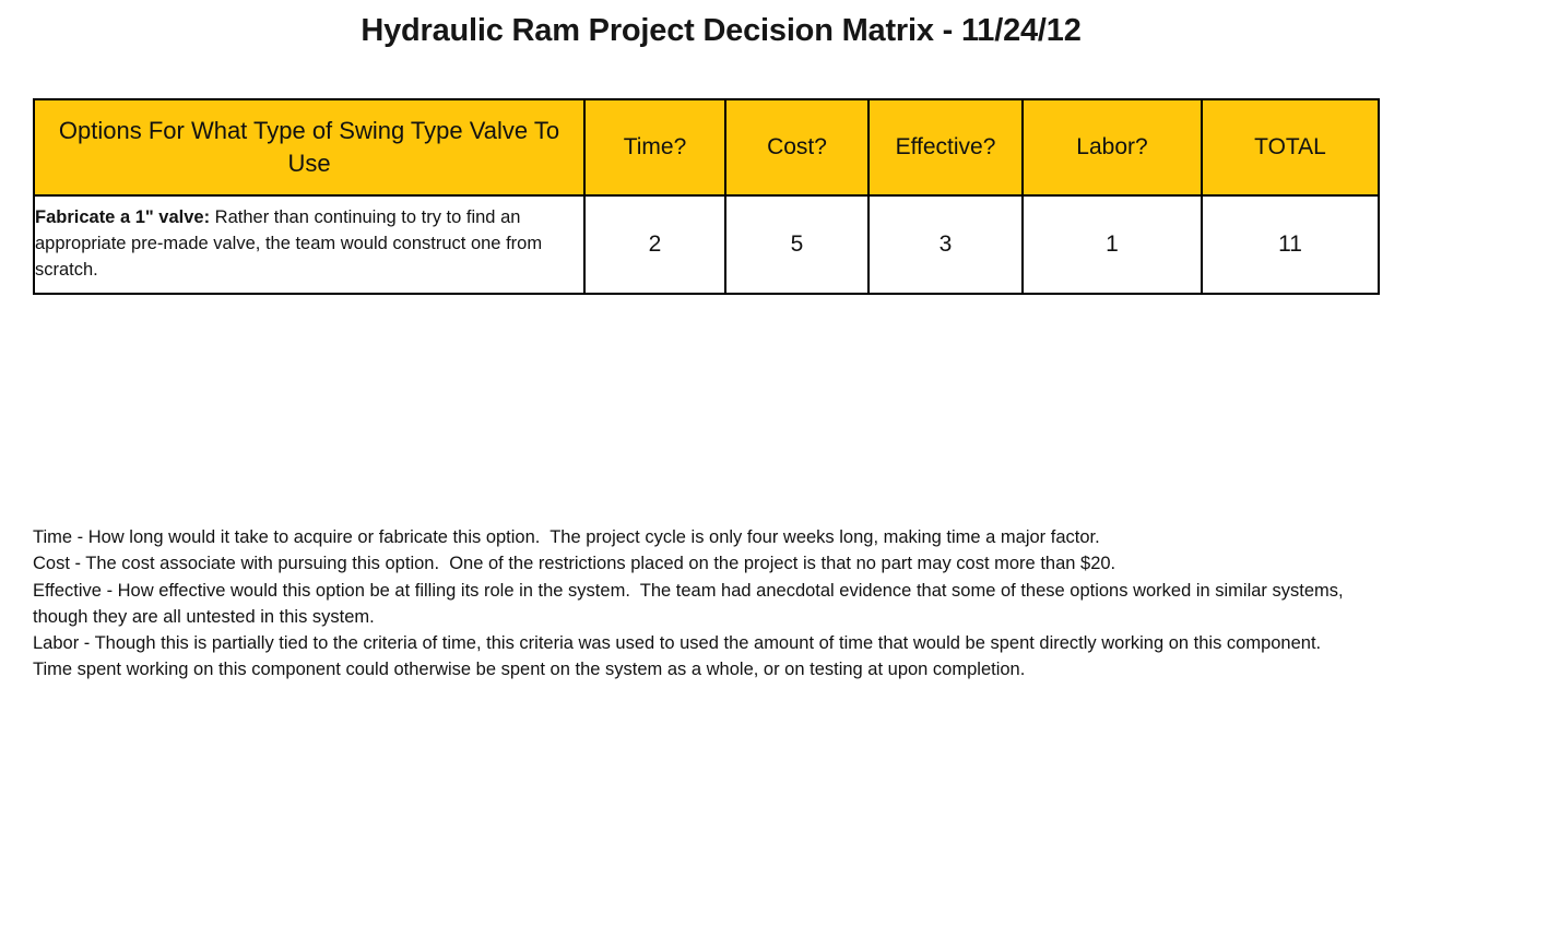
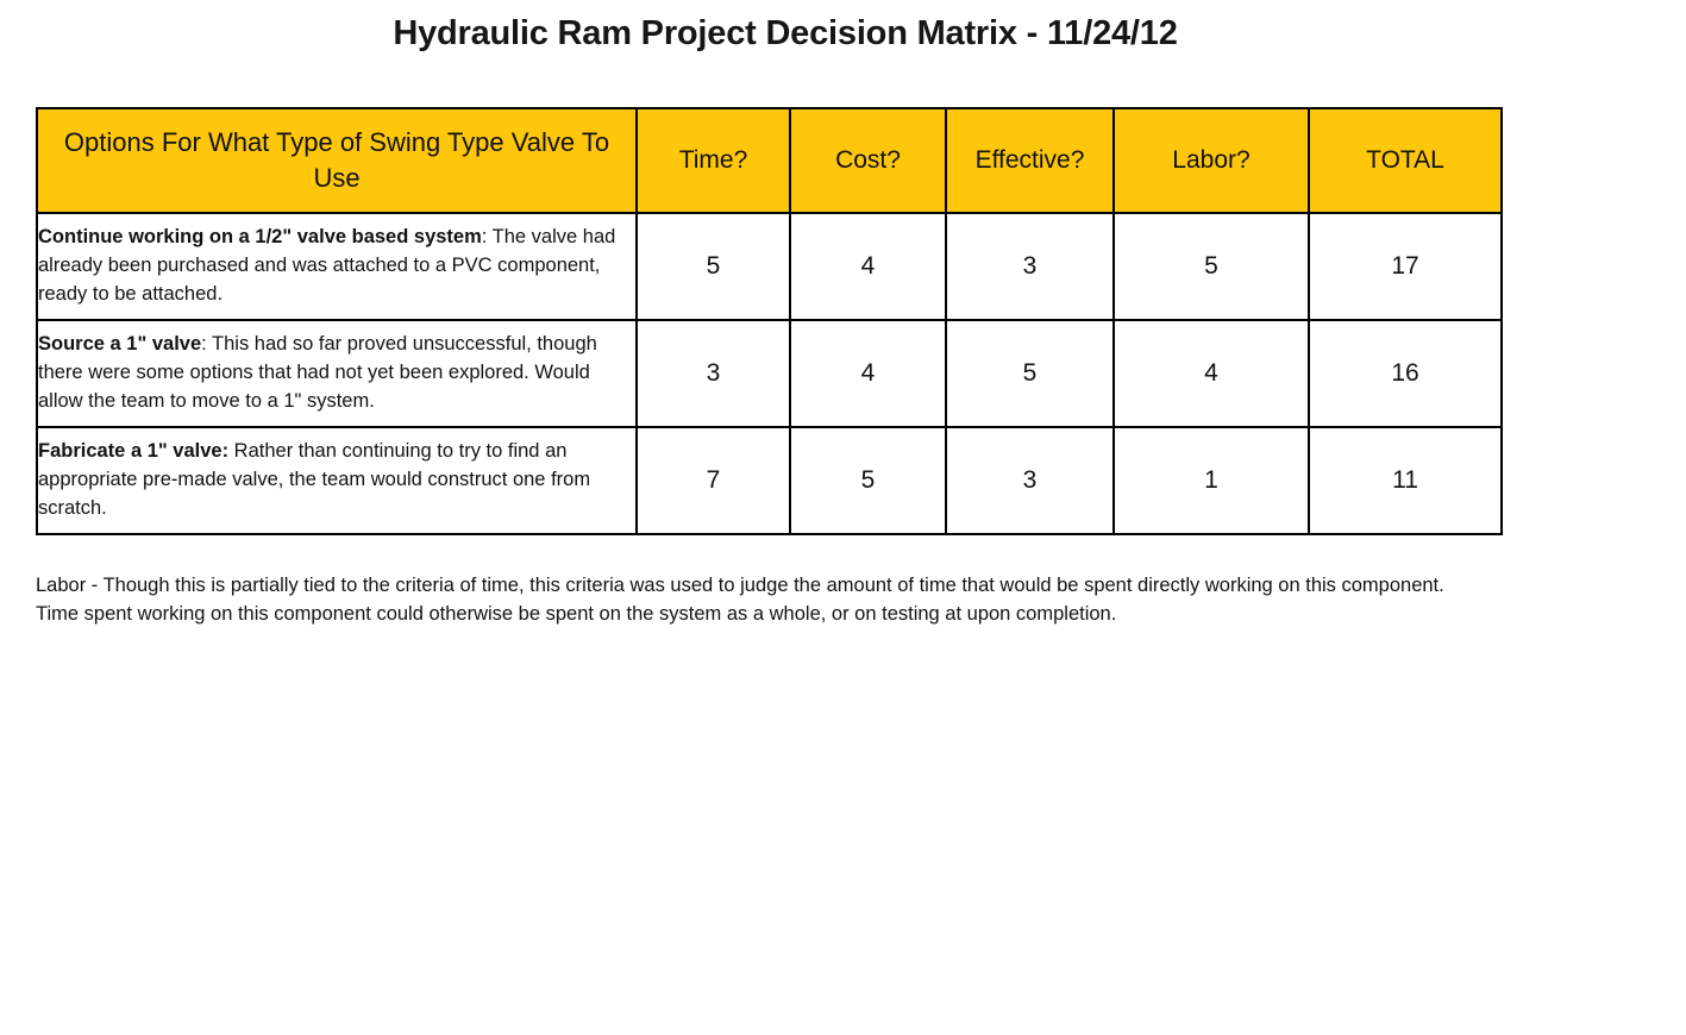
  Hydraulic Ram Project Decision Matrix - 11/24/12
  Options For What Type of Swing Type Valve To Use	Time?	Cost?	Effective?	Labor?	TOTAL
+ Continue working on a 1/2" valve based system: The valve had already been purchased and was attached to a PVC component, ready to be attached.	5	4	3	5	17
+ Source a 1" valve: This had so far proved unsuccessful, though there were some options that had not yet been explored. Would allow the team to move to a 1" system.	3	4	5	4	16
- Fabricate a 1" valve: Rather than continuing to try to find an appropriate pre-made valve, the team would construct one from scratch.	2	5	3	1	11
+ Fabricate a 1" valve: Rather than continuing to try to find an appropriate pre-made valve, the team would construct one from scratch.	7	5	3	1	11
- Time - How long would it take to acquire or fabricate this option. The project cycle is only four weeks long, making time a major factor.
- Cost - The cost associate with pursuing this option. One of the restrictions placed on the project is that no part may cost more than $20.
- Effective - How effective would this option be at filling its role in the system. The team had anecdotal evidence that some of these options worked in similar systems, though they are all untested in this system.
- Labor - Though this is partially tied to the criteria of time, this criteria was used to used the amount of time that would be spent directly working on this component. Time spent working on this component could otherwise be spent on the system as a whole, or on testing at upon completion.
+ Labor - Though this is partially tied to the criteria of time, this criteria was used to judge the amount of time that would be spent directly working on this component. Time spent working on this component could otherwise be spent on the system as a whole, or on testing at upon completion.
